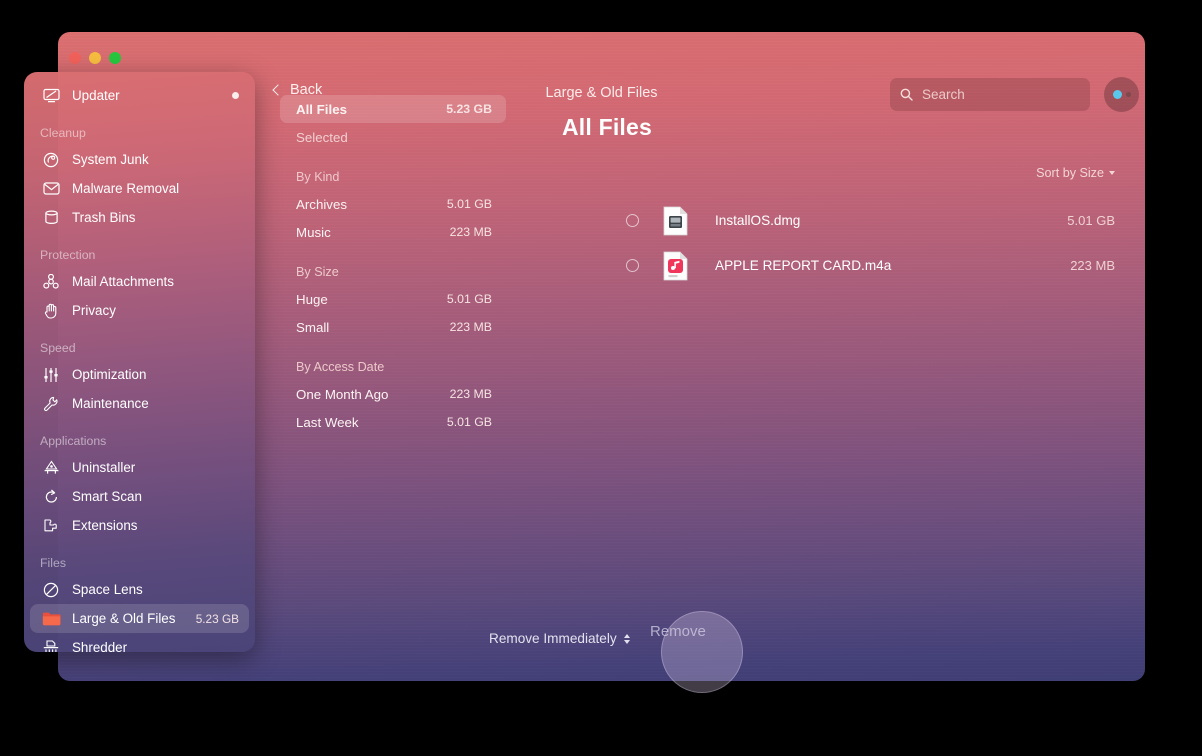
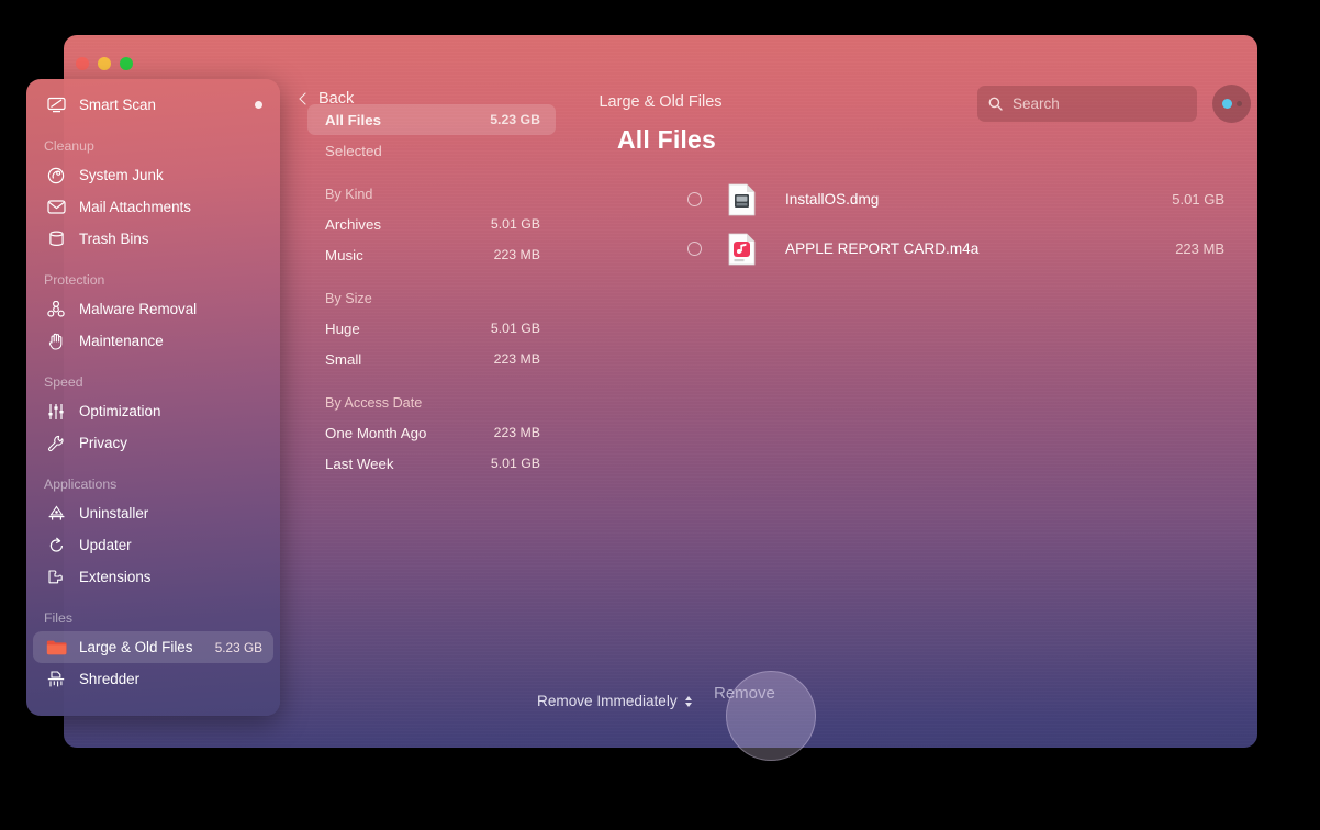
  Back
  Large & Old Files
  Search
  All Files
  5.23 GB
  Selected
  By Kind
  Archives
  5.01 GB
  Music
  223 MB
  By Size
  Huge
  5.01 GB
  Small
  223 MB
  By Access Date
  One Month Ago
  223 MB
  Last Week
  5.01 GB
  All Files
- Sort by Size
  InstallOS.dmg
  5.01 GB
  APPLE REPORT CARD.m4a
  223 MB
  Remove Immediately
  Remove
- Updater
+ Smart Scan
  Cleanup
  System Junk
- Malware Removal
+ Mail Attachments
  Trash Bins
  Protection
- Mail Attachments
+ Malware Removal
- Privacy
+ Maintenance
  Speed
  Optimization
- Maintenance
+ Privacy
  Applications
  Uninstaller
- Smart Scan
+ Updater
  Extensions
  Files
- Space Lens
  Large & Old Files
  5.23 GB
  Shredder
